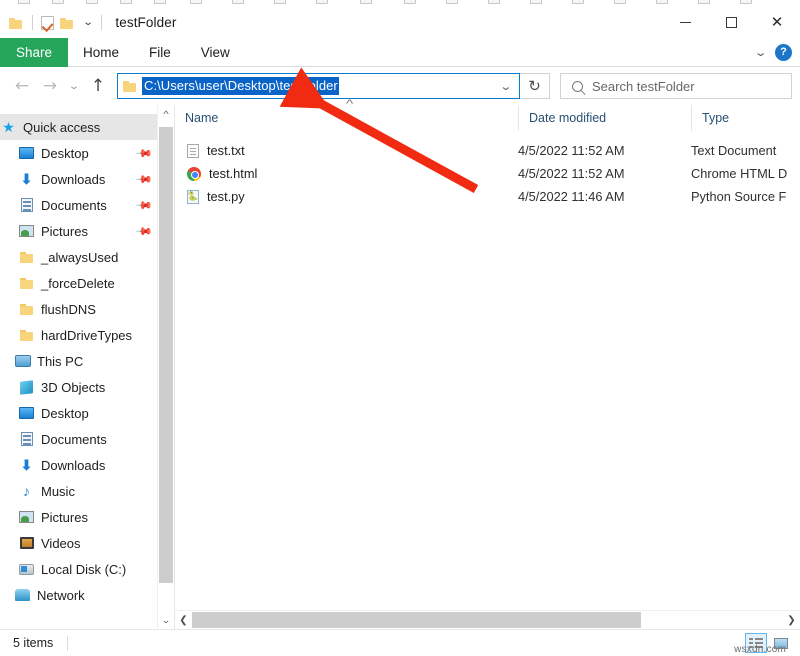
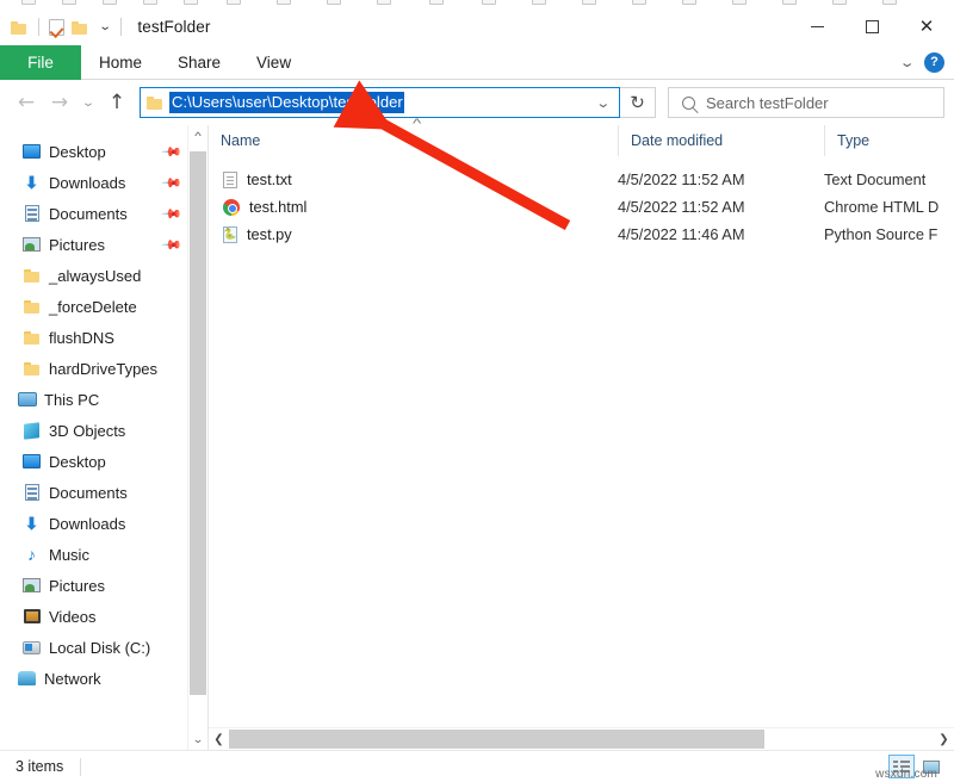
  ⌄
  testFolder
  ✕
- Share
+ File
  Home
- File
+ Share
  View
  ⌄
  ?
  ←
  →
  ⌄
  ↑
  C:\Users\user\Desktop\testFolder
  ⌄
  ↻
  Search testFolder
- ★
- Quick access
  Desktop
  ⬇
  Downloads
  Documents
  Pictures
  _alwaysUsed
  _forceDelete
  flushDNS
  hardDriveTypes
  This PC
  3D Objects
  Desktop
  Documents
  ⬇
  Downloads
  ♪
  Music
  Pictures
  Videos
  Local Disk (C:)
  Network
  ^
  ⌄
  Name
  Date modified
  Type
  ^
  test.txt
  4/5/2022 11:52 AM
  Text Document
  test.html
  4/5/2022 11:52 AM
  Chrome HTML D
  🐍
  test.py
  4/5/2022 11:46 AM
  Python Source F
  ❮
  ❯
- 5 items
+ 3 items
  wsxdn.com
